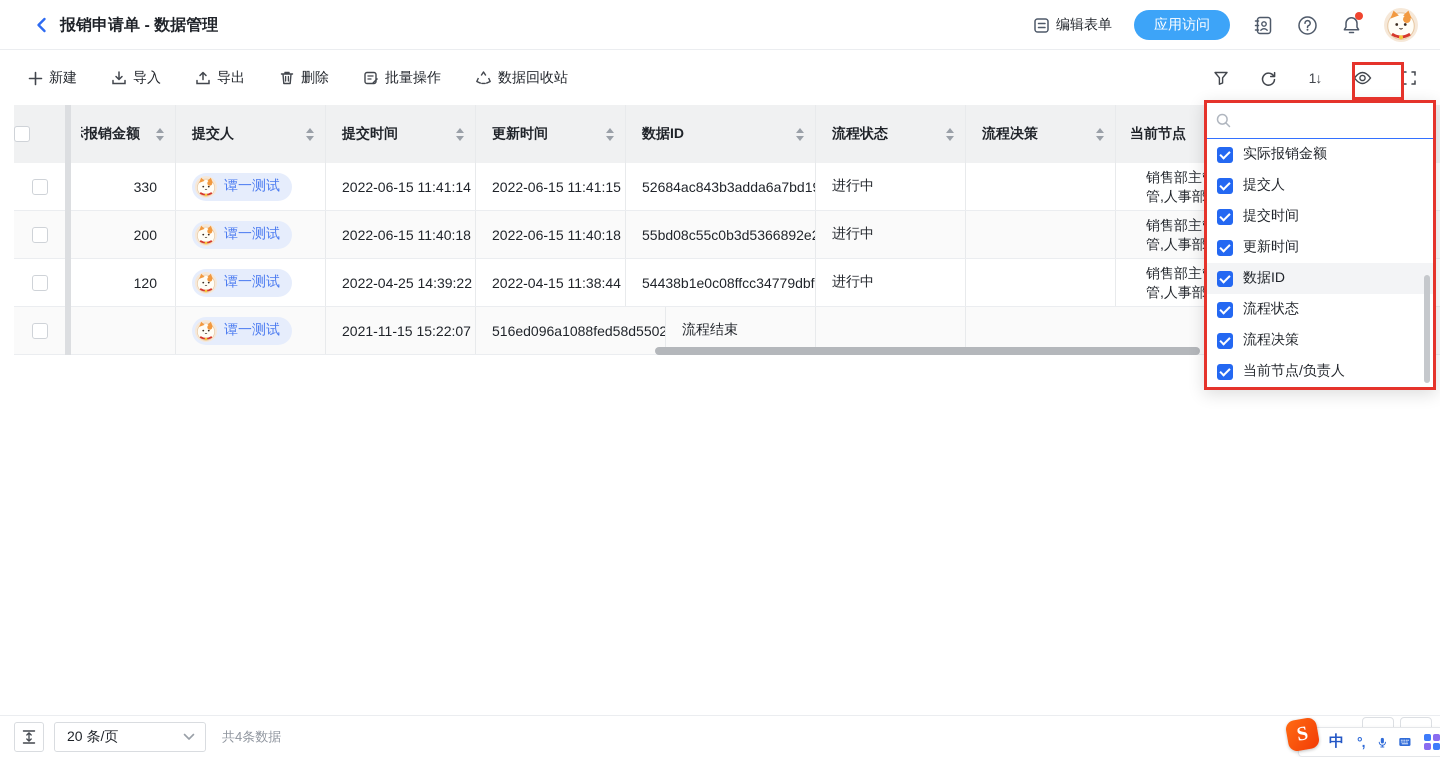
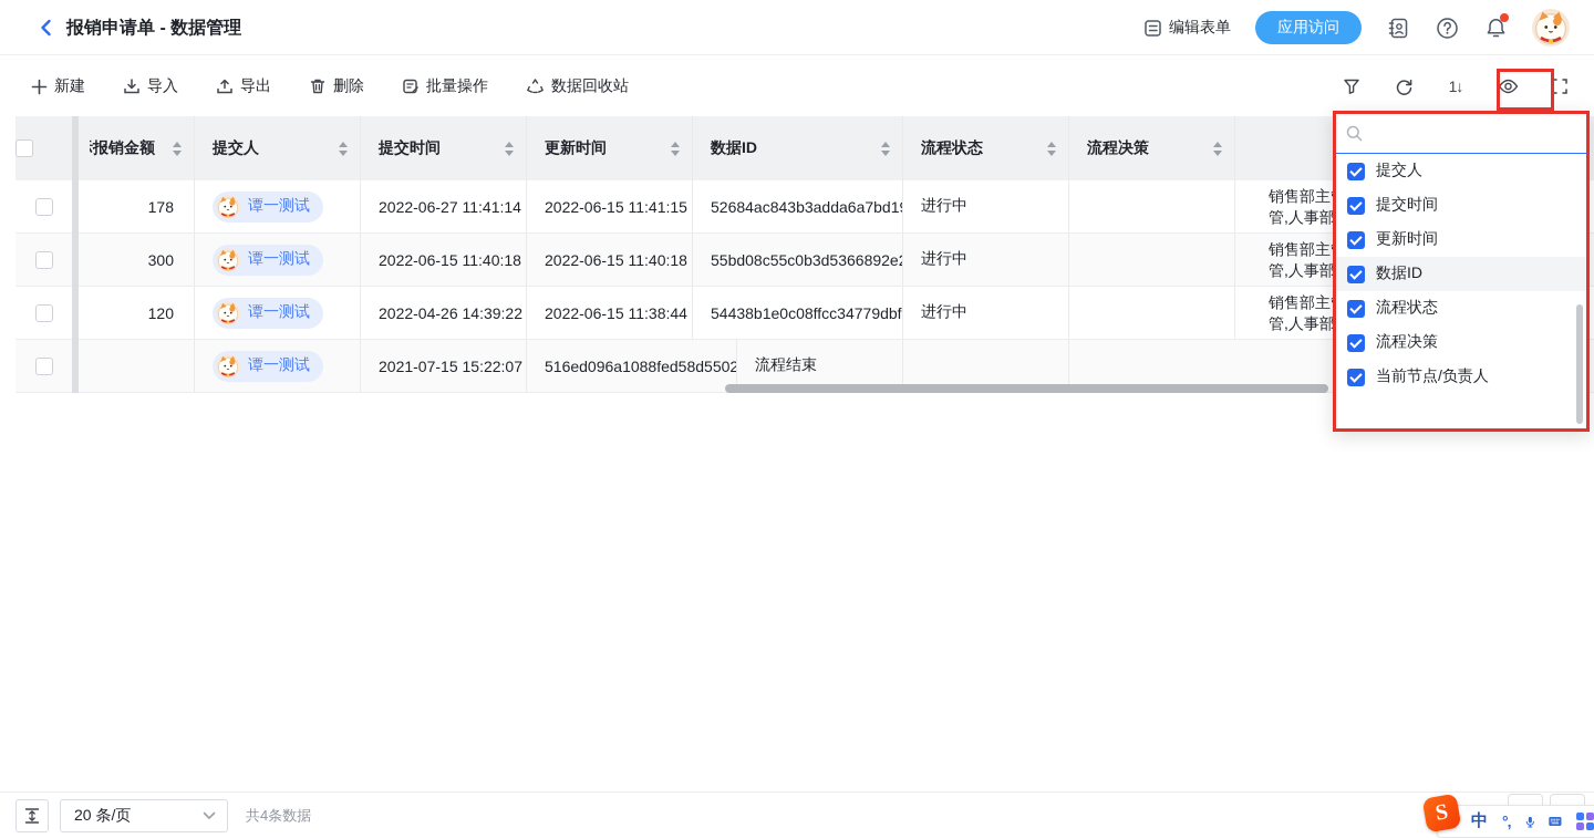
  报销申请单 - 数据管理
  编辑表单
  应用访问
  新建
  导入
  导出
  删除
  批量操作
  数据回收站
  1↓
  报销金额
  提交人
  提交时间
  更新时间
  数据ID
  流程状态
  流程决策
- 当前节点
- 330
+ 178
  谭一测试
- 2022-06-15 11:41:14
+ 2022-06-27 11:41:14
  2022-06-15 11:41:15
  52684ac843b3adda6a7bd1
  进行中
  管,人事部
- 200
+ 300
  谭一测试
  2022-06-15 11:40:18
  2022-06-15 11:40:18
  55bd08c55c0b3d5366892e2
  进行中
  管,人事部
  120
  谭一测试
- 2022-04-25 14:39:22
+ 2022-04-26 14:39:22
- 2022-04-15 11:38:44
+ 2022-06-15 11:38:44
  54438b1e0c08ffcc34779dbf
  进行中
  管,人事部
  谭一测试
- 2021-11-15 15:22:07
+ 2021-07-15 15:22:07
  516ed096a1088fed58d5502
  流程结束
  20 条/页
  共4条数据
  中
  °,
- 实际报销金额
  提交人
  提交时间
  更新时间
  数据ID
  流程状态
  流程决策
  当前节点/负责人
